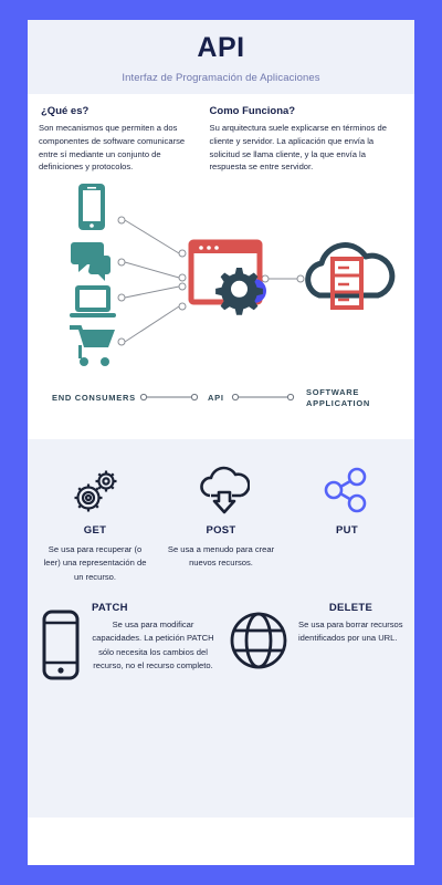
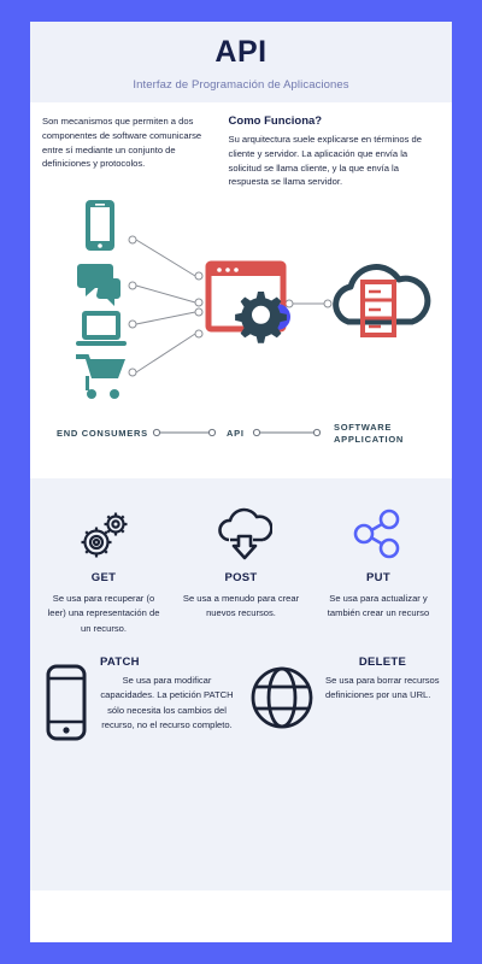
  API
  Interfaz de Programación de Aplicaciones
- ¿Qué es?
  Son mecanismos que permiten a dos componentes de software comunicarse entre sí mediante un conjunto de definiciones y protocolos.
  Como Funciona?
- Su arquitectura suele explicarse en términos de cliente y servidor. La aplicación que envía la solicitud se llama cliente, y la que envía la respuesta se entre servidor.
+ Su arquitectura suele explicarse en términos de cliente y servidor. La aplicación que envía la solicitud se llama cliente, y la que envía la respuesta se llama servidor.
  END CONSUMERS
  API
  SOFTWARE
  APPLICATION
  GET
  Se usa para recuperar (o leer) una representación de un recurso.
  POST
  Se usa a menudo para crear nuevos recursos.
  PUT
+ Se usa para actualizar y también crear un recurso
  PATCH
  Se usa para modificar capacidades. La petición PATCH sólo necesita los cambios del recurso, no el recurso completo.
  DELETE
- Se usa para borrar recursos identificados por una URL.
+ Se usa para borrar recursos definiciones por una URL.
